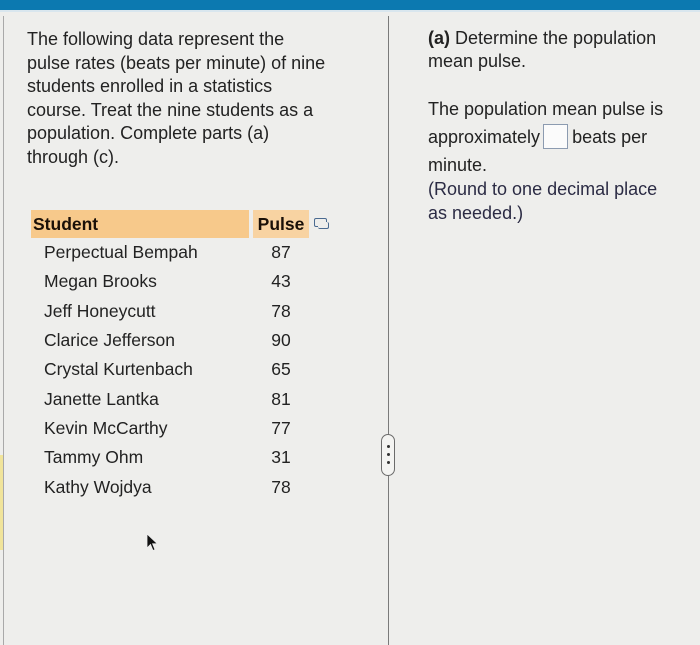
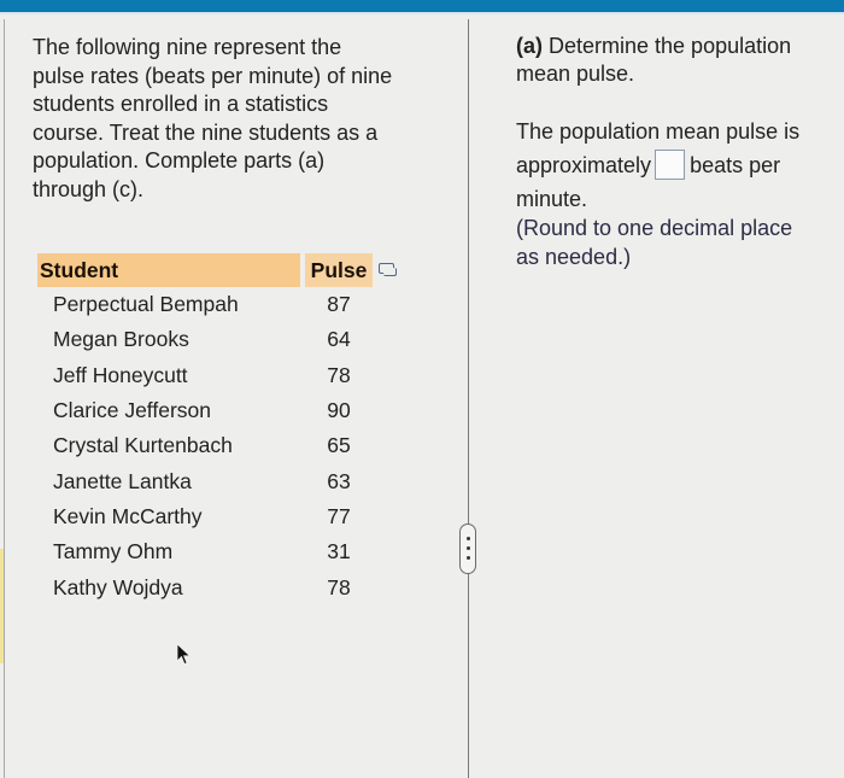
- The following data represent the
+ The following nine represent the
  pulse rates (beats per minute) of nine
  students enrolled in a statistics
  course. Treat the nine students as a
  population. Complete parts (a)
  through (c).
  Student
  Pulse
  Perpectual Bempah
  87
  Megan Brooks
- 43
+ 64
  Jeff Honeycutt
  78
  Clarice Jefferson
  90
  Crystal Kurtenbach
  65
  Janette Lantka
- 81
+ 63
  Kevin McCarthy
  77
  Tammy Ohm
  31
  Kathy Wojdya
  78
  (a) Determine the population
  mean pulse.
  The population mean pulse is
  approximately beats per
  minute.
  (Round to one decimal place
  as needed.)
